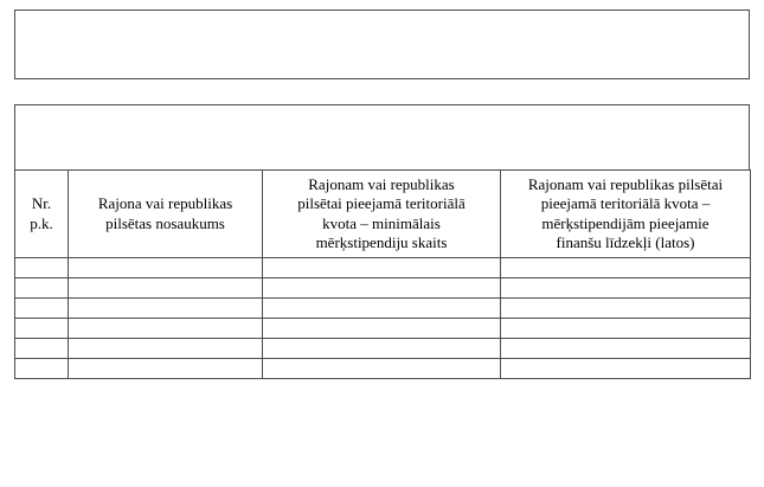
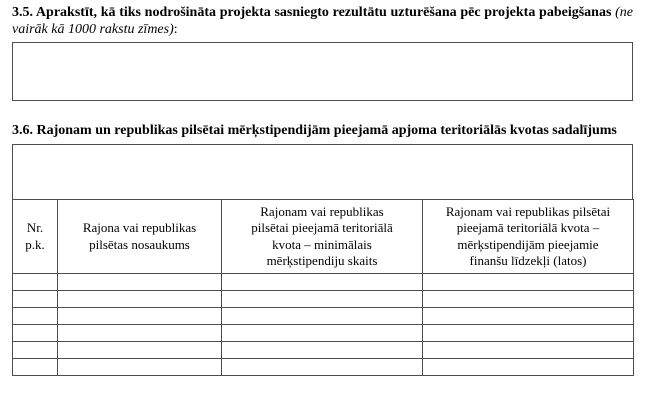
+ 3.5. Aprakstīt, kā tiks nodrošināta projekta sasniegto rezultātu uzturēšana pēc projekta pabeigšanas (ne vairāk kā 1000 rakstu zīmes):
+ 3.6. Rajonam un republikas pilsētai mērķstipendijām pieejamā apjoma teritoriālās kvotas sadalījums
  Nr. p.k.	Rajona vai republikas pilsētas nosaukums	Rajonam vai republikas pilsētai pieejamā teritoriālā kvota – minimālais mērķstipendiju skaits	Rajonam vai republikas pilsētai pieejamā teritoriālā kvota – mērķstipendijām pieejamie finanšu līdzekļi (latos)
